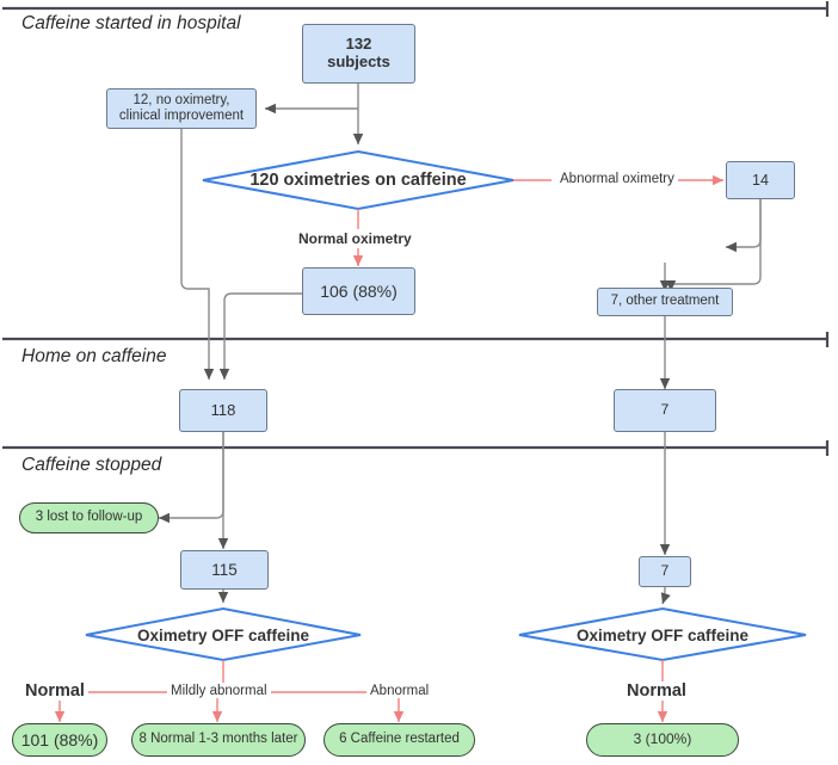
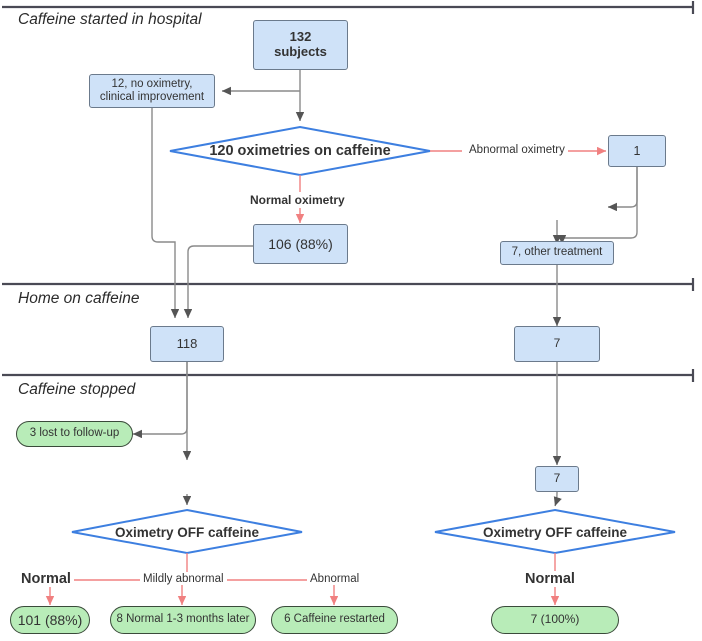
  Caffeine started in hospital
  Home on caffeine
  Caffeine stopped
  132
  subjects
  12, no oximetry,
  clinical improvement
  120 oximetries on caffeine
  106 (88%)
- 14
+ 1
  7, other treatment
  118
  7
  3 lost to follow-up
- 115
  7
  Oximetry OFF caffeine
  Oximetry OFF caffeine
  101 (88%)
  8 Normal 1-3 months later
  6 Caffeine restarted
- 3 (100%)
+ 7 (100%)
  Abnormal oximetry
  Normal oximetry
  Normal
  Mildly abnormal
  Abnormal
  Normal
